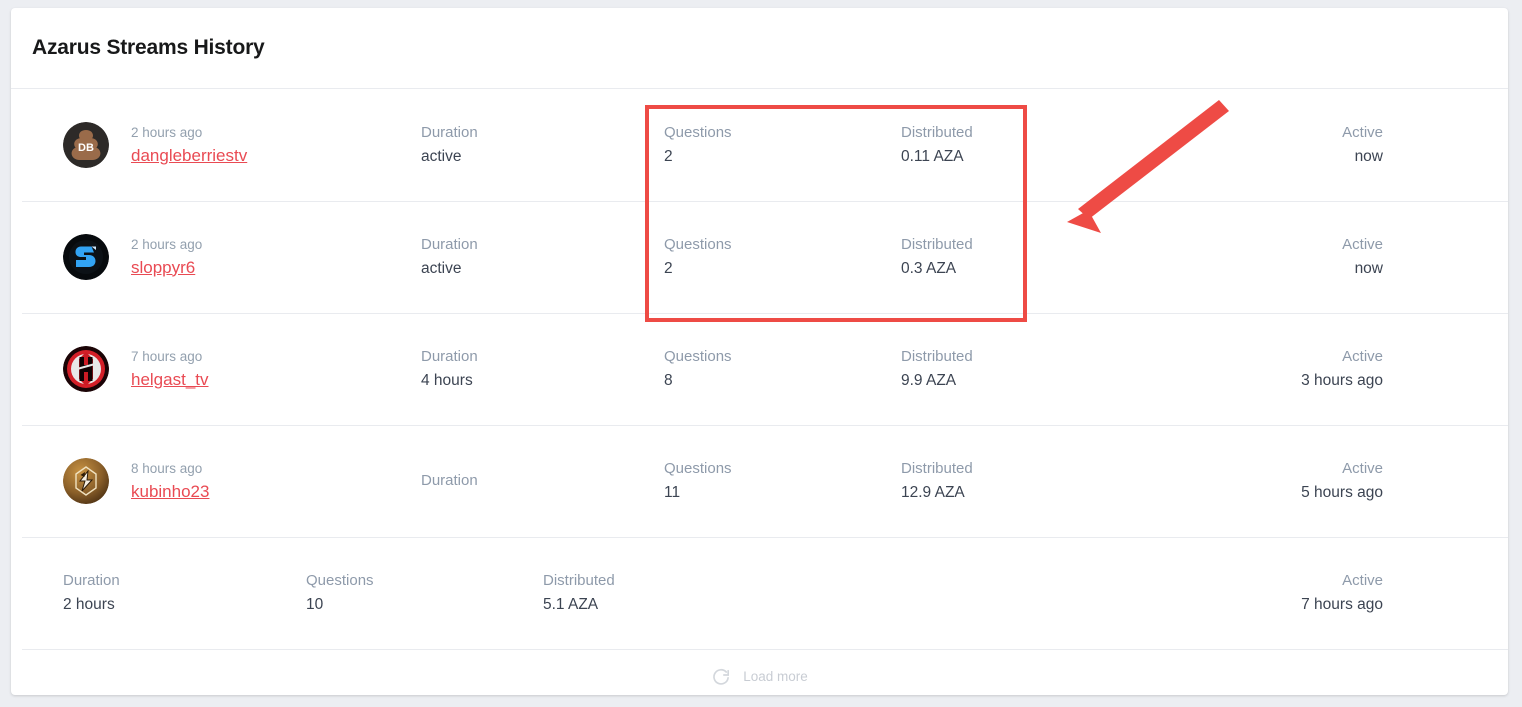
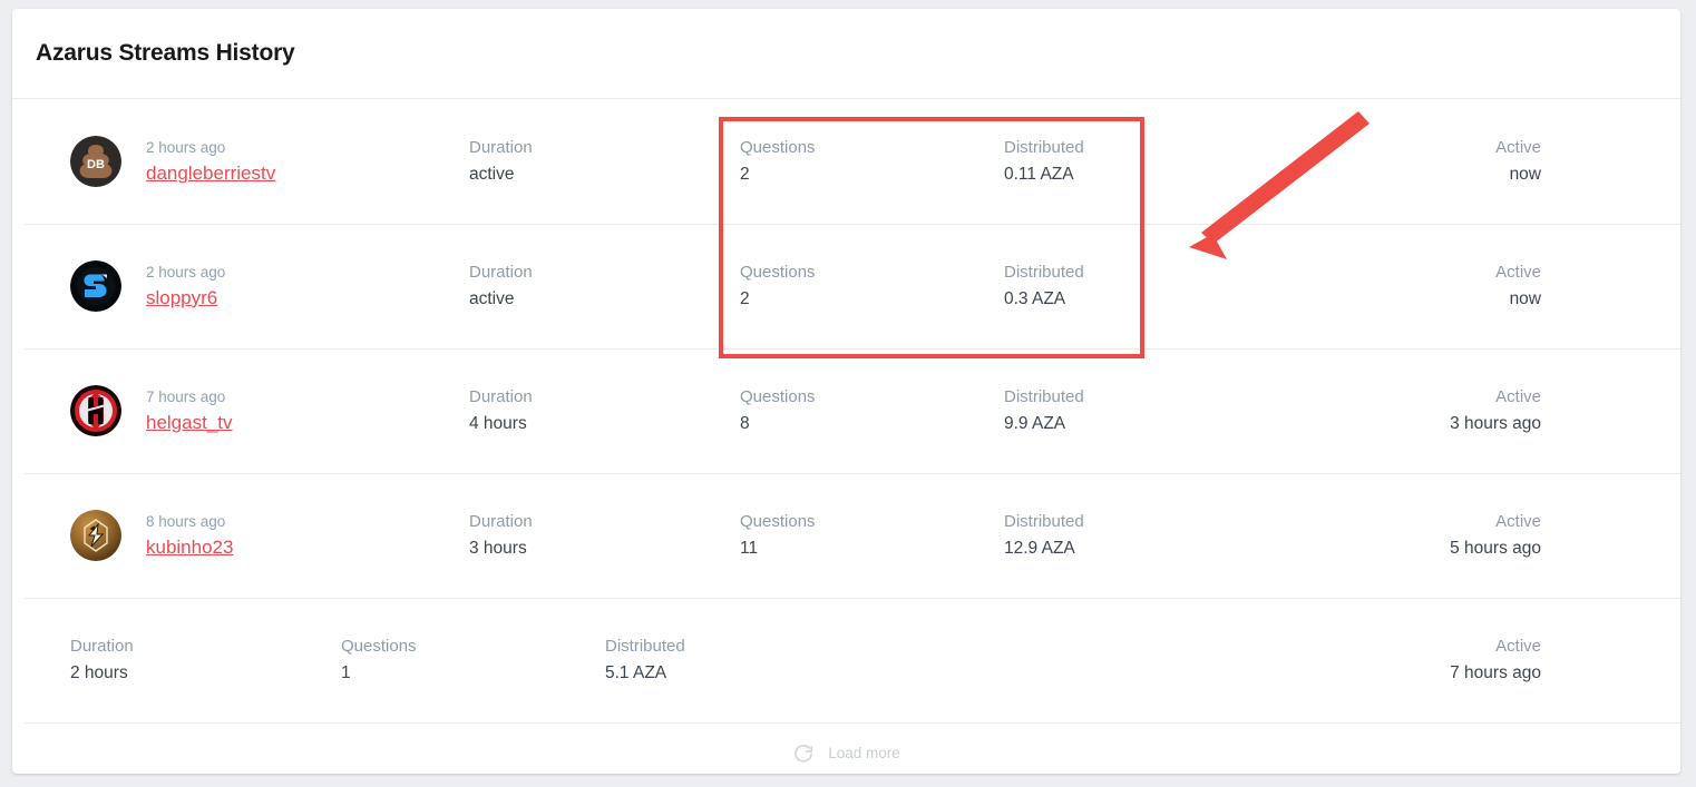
  Azarus Streams History
  DB
  2 hours ago
  dangleberriestv
  Duration
  active
  Questions
  2
  Distributed
  0.11 AZA
  Active
  now
  2 hours ago
  sloppyr6
  Duration
  active
  Questions
  2
  Distributed
  0.3 AZA
  Active
  now
  7 hours ago
  helgast_tv
  Duration
  4 hours
  Questions
  8
  Distributed
  9.9 AZA
  Active
  3 hours ago
  8 hours ago
  kubinho23
  Duration
+ 3 hours
  Questions
  11
  Distributed
  12.9 AZA
  Active
  5 hours ago
  Duration
  2 hours
  Questions
- 10
+ 1
  Distributed
  5.1 AZA
  Active
  7 hours ago
  Load more
